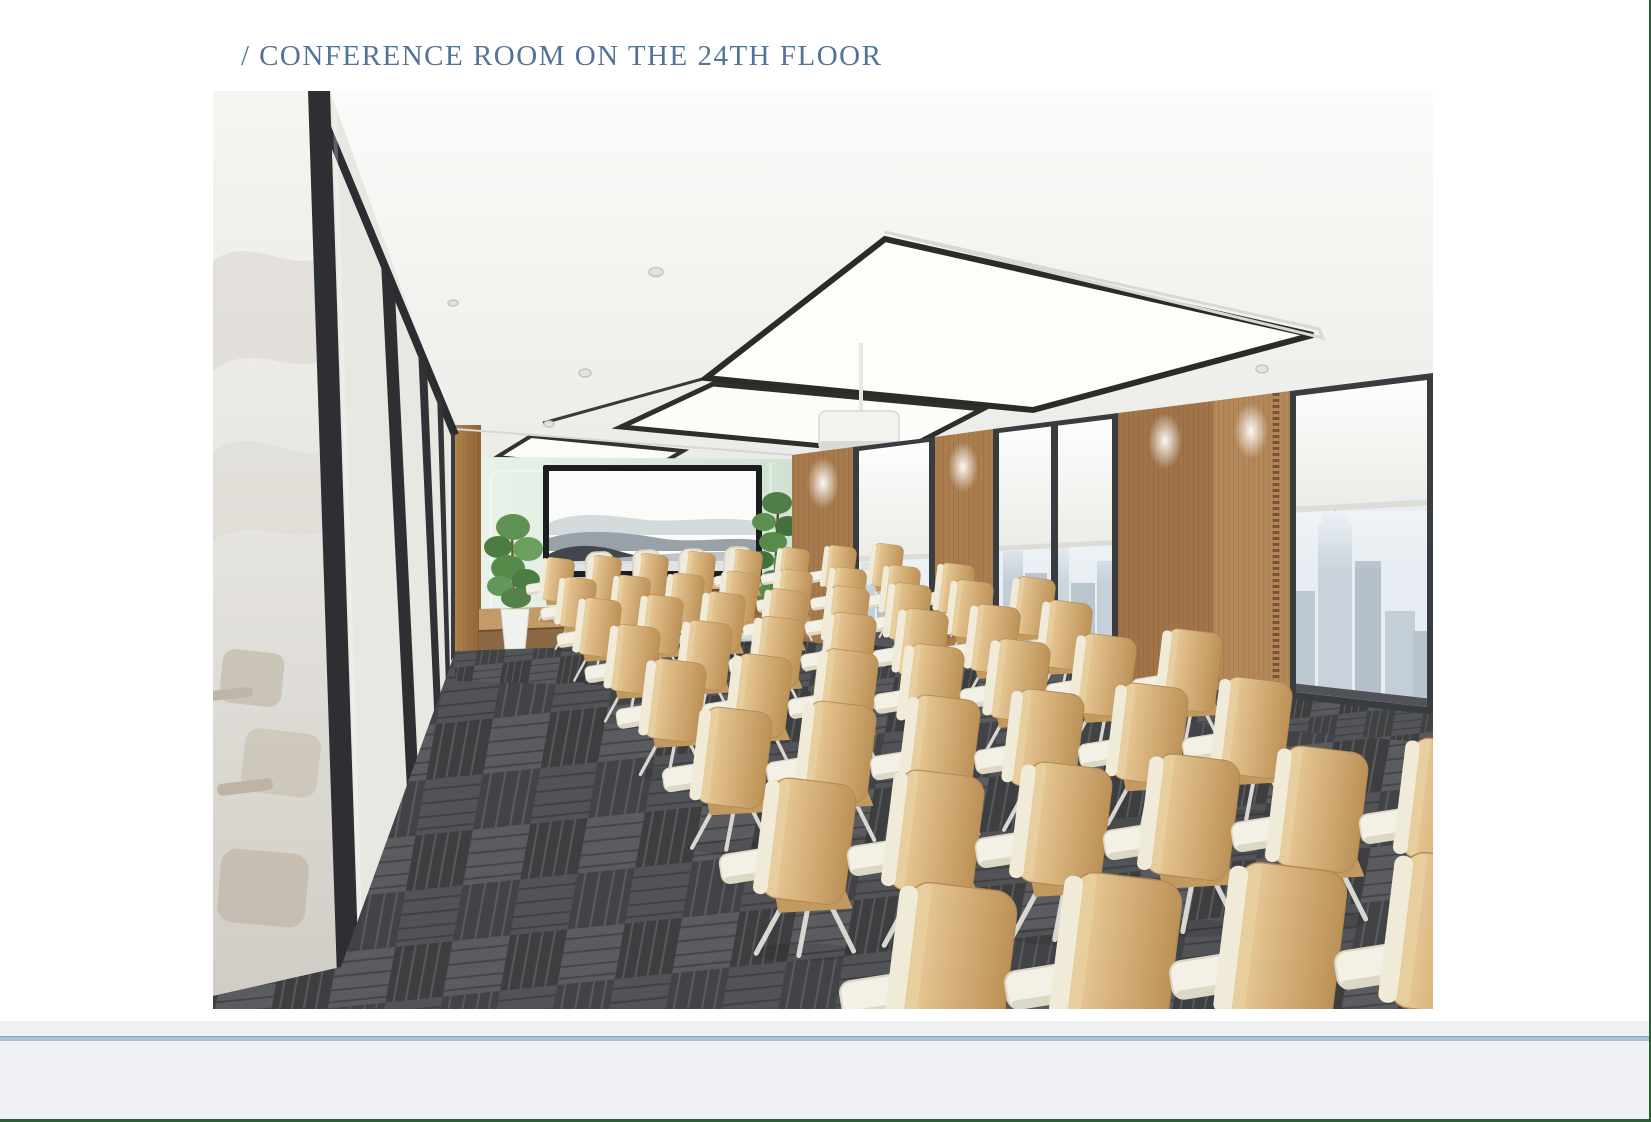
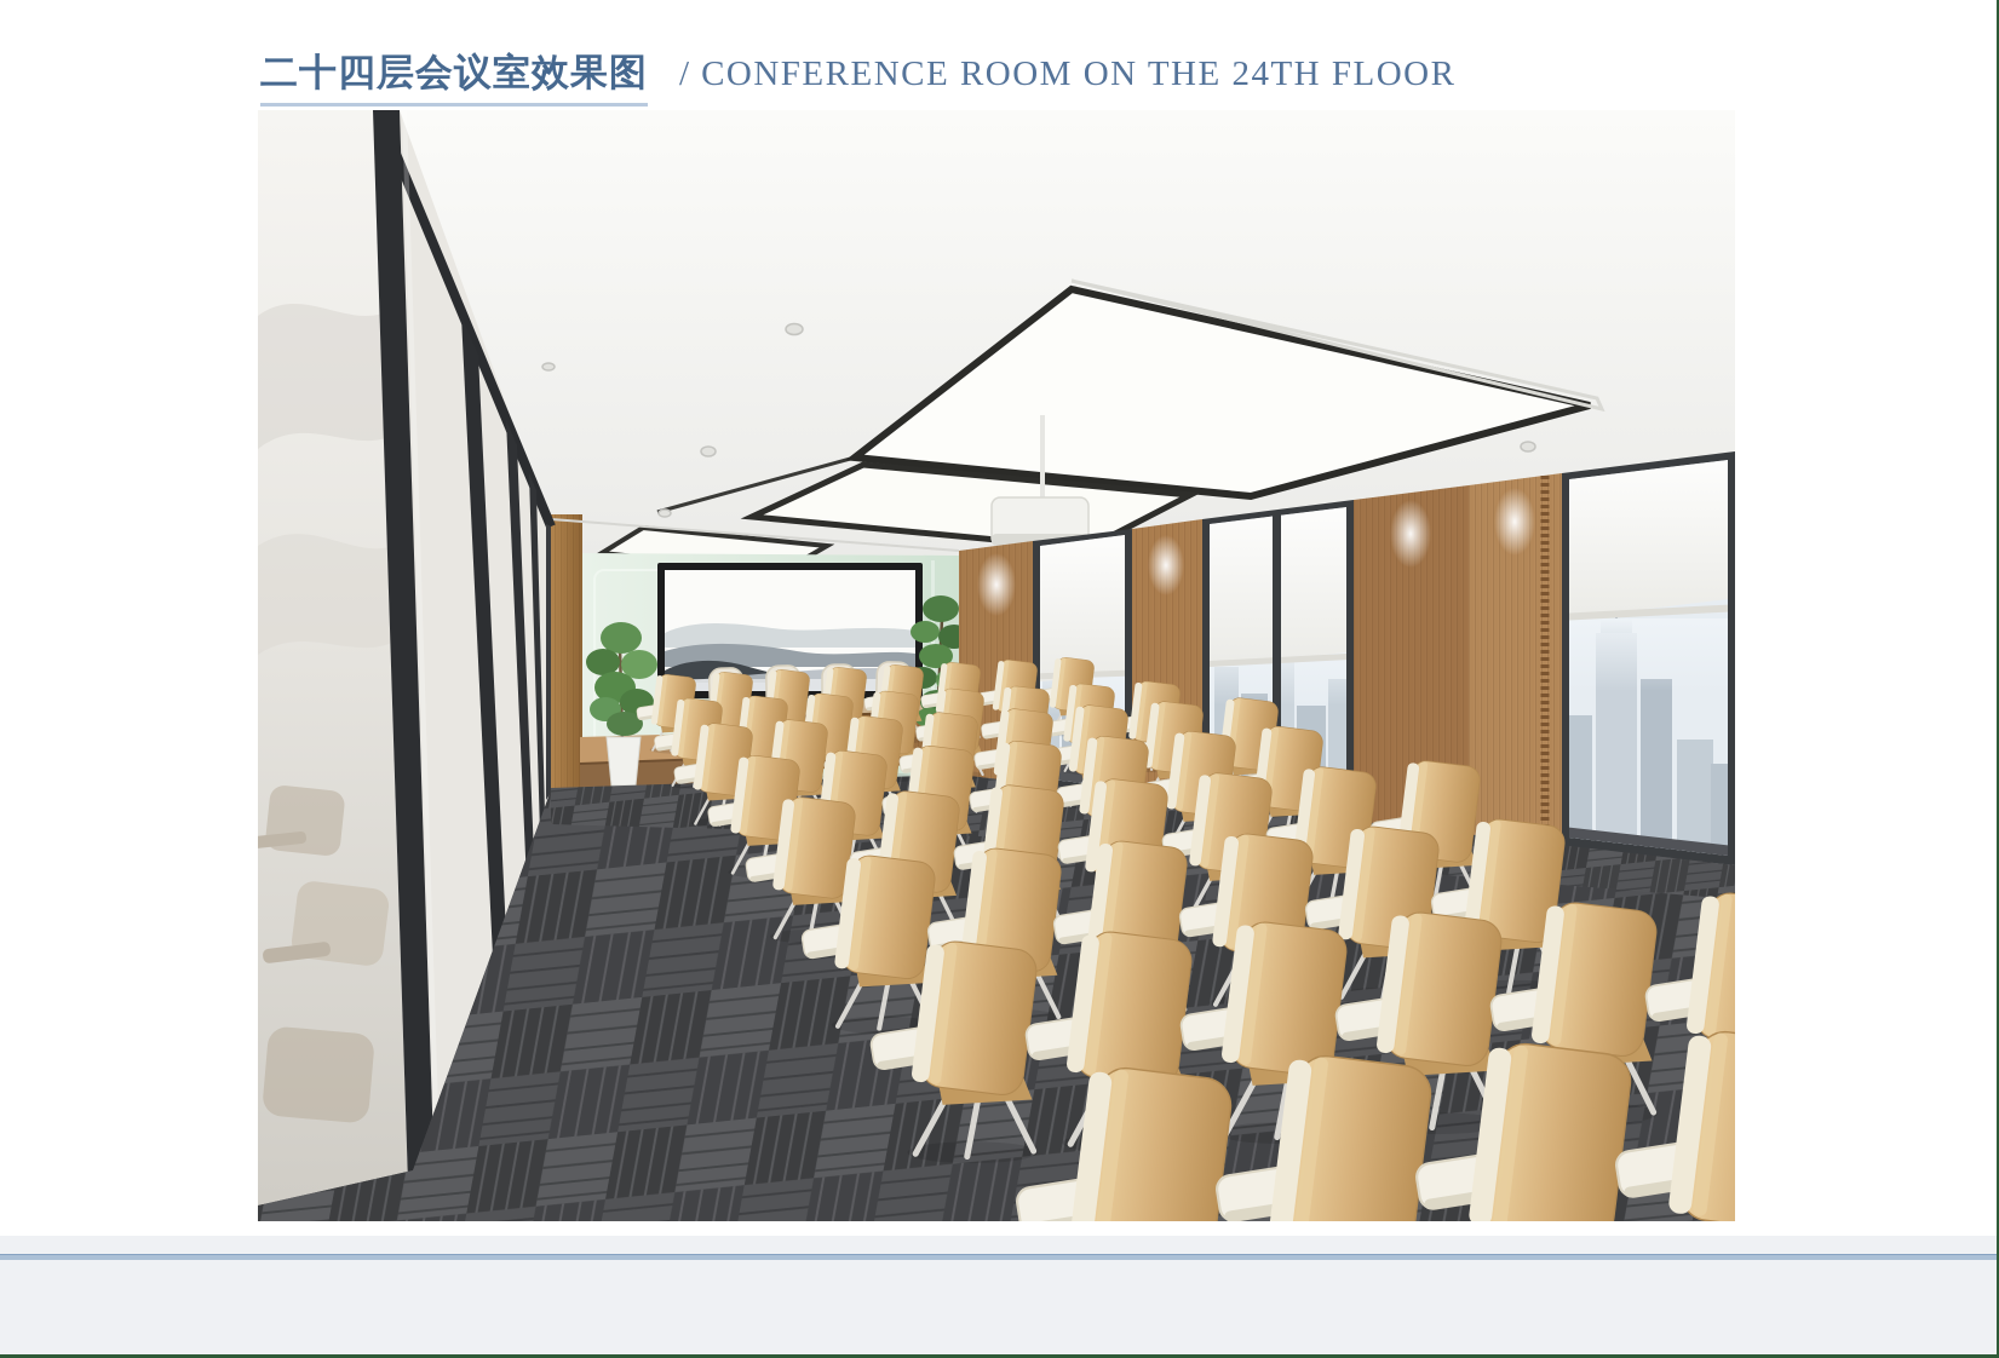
+ 二十四层会议室效果图
  /
  CONFERENCE ROOM ON THE 24TH FLOOR
